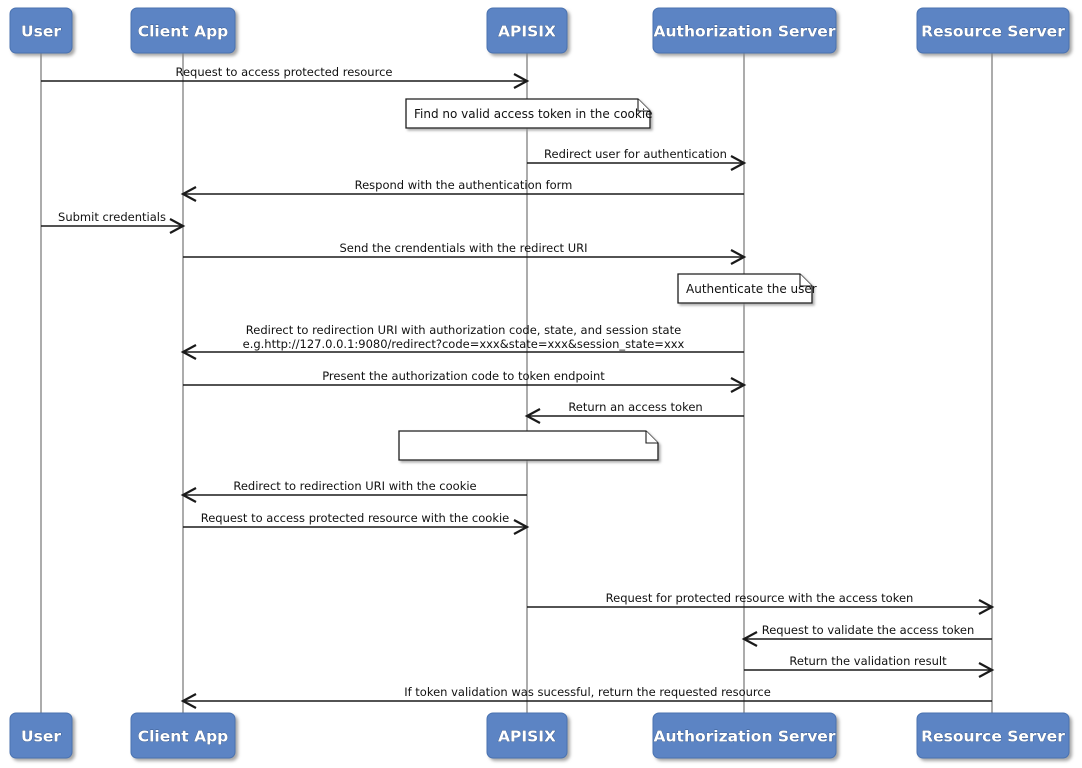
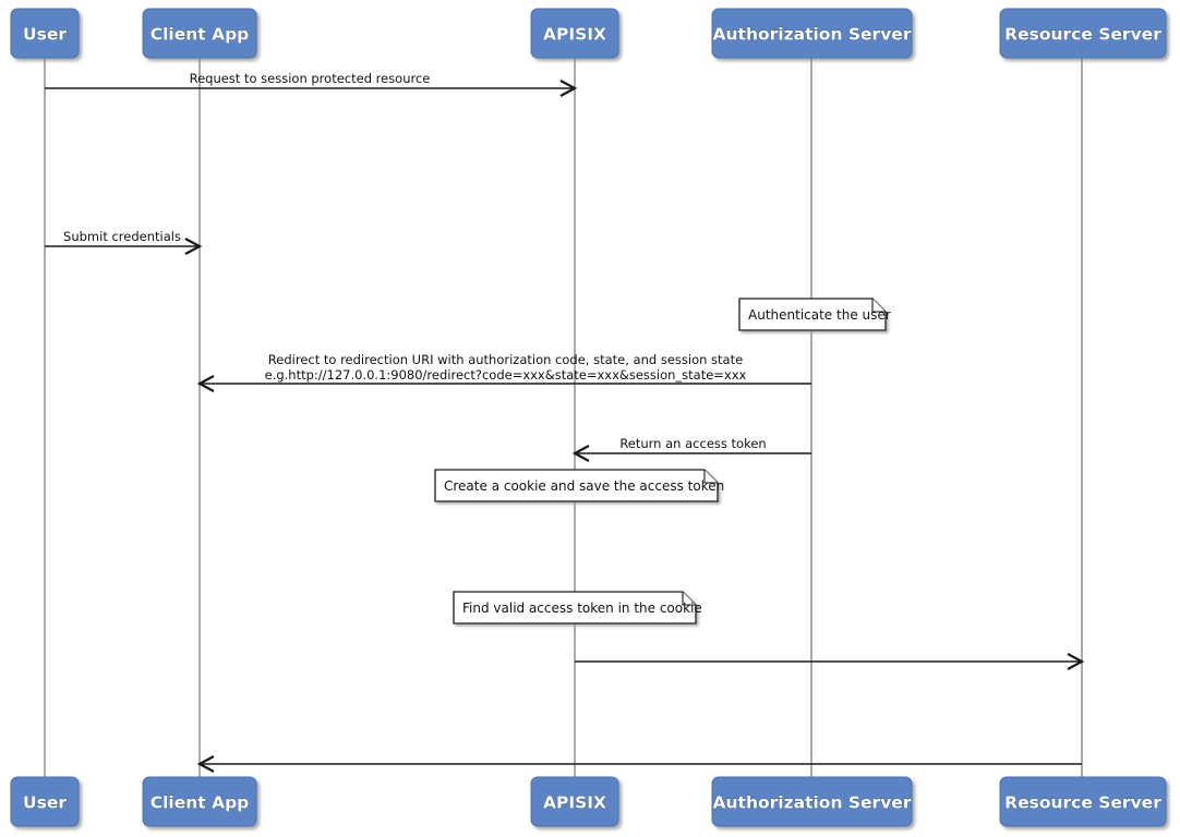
- Request to access protected resource
+ Request to session protected resource
- Redirect user for authentication
- Respond with the authentication form
  Submit credentials
- Send the crendentials with the redirect URI
  Redirect to redirection URI with authorization code, state, and session state
  e.g.http://127.0.0.1:9080/redirect?code=xxx&state=xxx&session_state=xxx
- Present the authorization code to token endpoint
  Return an access token
- Redirect to redirection URI with the cookie
- Request to access protected resource with the cookie
- Request for protected resource with the access token
- Request to validate the access token
- Return the validation result
- If token validation was sucessful, return the requested resource
- Find no valid access token in the cookie
  Authenticate the user
+ Create a cookie and save the access token
+ Find valid access token in the cookie
  User
  Client App
  APISIX
  Authorization Server
  Resource Server
  User
  Client App
  APISIX
  Authorization Server
  Resource Server
